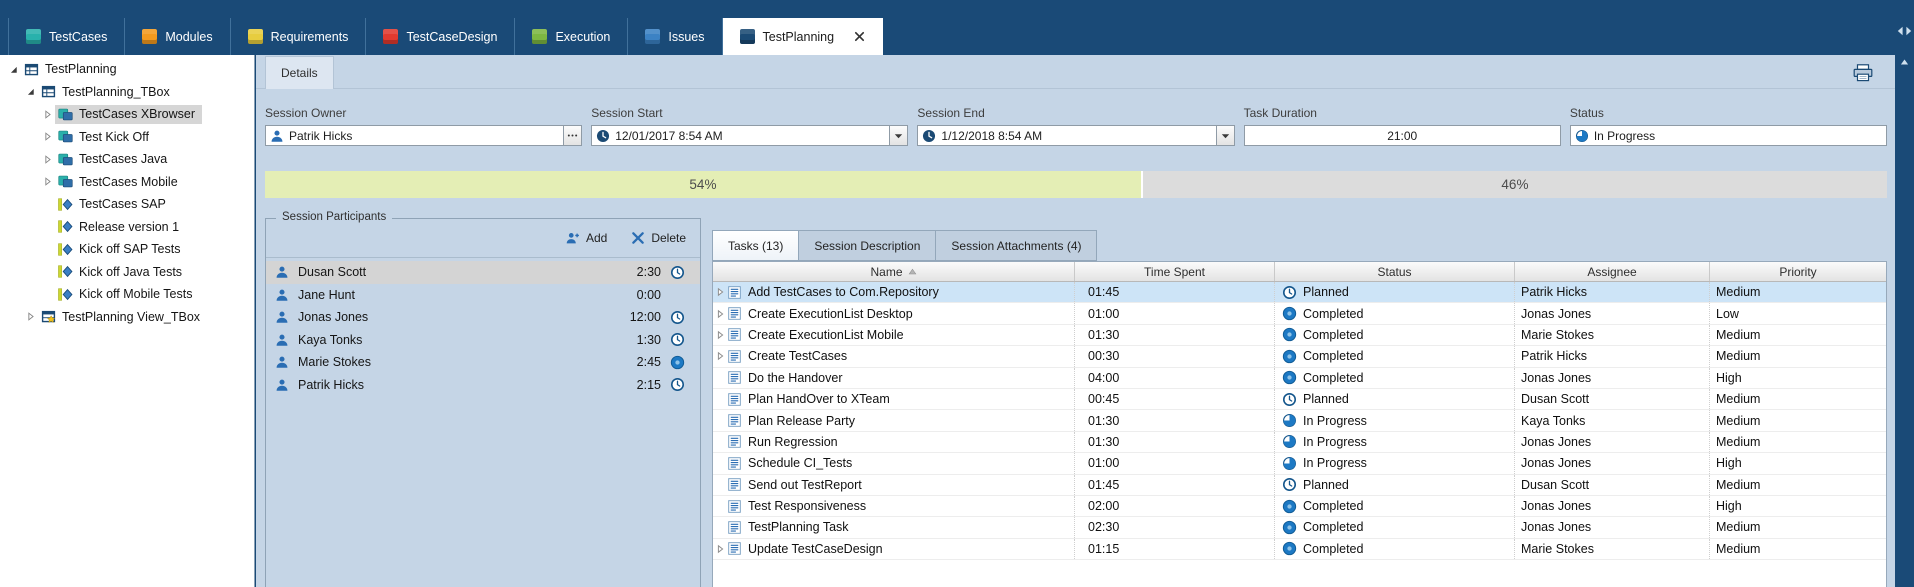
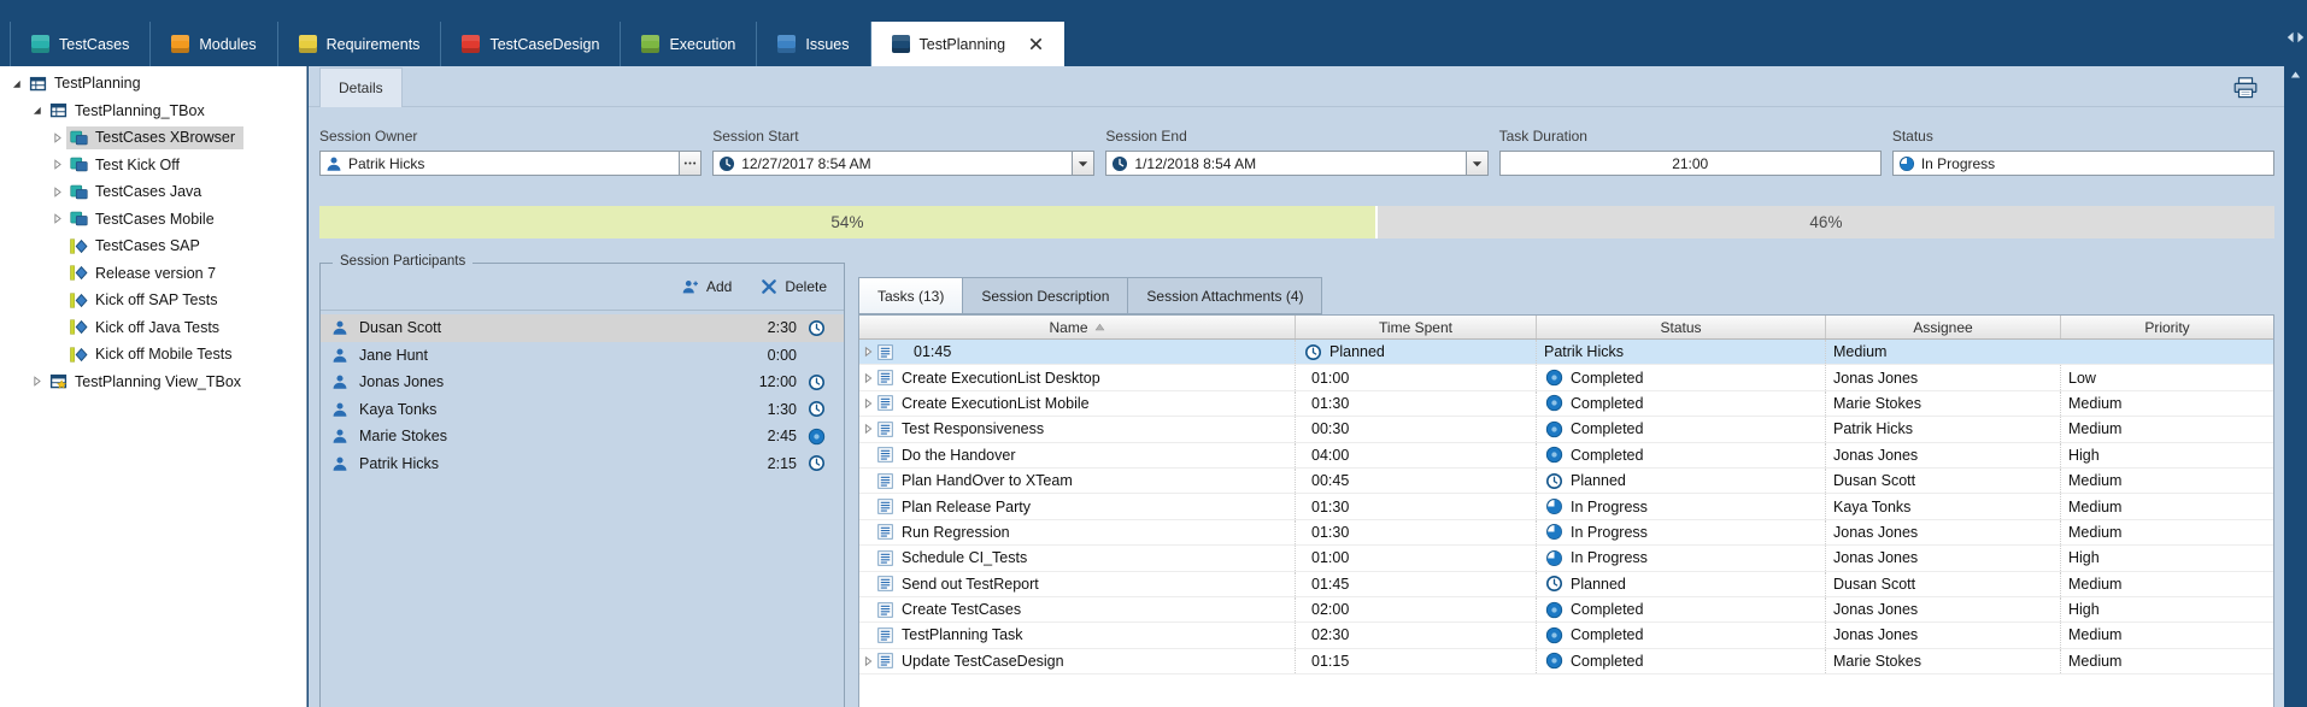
  TestCases
  Modules
  Requirements
  TestCaseDesign
  Execution
  Issues
  TestPlanning
  TestPlanning
  TestPlanning_TBox
  TestCases XBrowser
  Test Kick Off
  TestCases Java
  TestCases Mobile
  TestCases SAP
- Release version 1
+ Release version 7
  Kick off SAP Tests
  Kick off Java Tests
  Kick off Mobile Tests
  TestPlanning View_TBox
  Details
  Session Owner
  Patrik Hicks
  Session Start
- 12/01/2017 8:54 AM
+ 12/27/2017 8:54 AM
  Session End
  1/12/2018 8:54 AM
  Task Duration
  21:00
  Status
  In Progress
  54%
  46%
  Session Participants
  Add
  Delete
  Dusan Scott
  2:30
  Jane Hunt
  0:00
  Jonas Jones
  12:00
  Kaya Tonks
  1:30
  Marie Stokes
  2:45
  Patrik Hicks
  2:15
  Tasks (13)
  Session Description
  Session Attachments (4)
  Name
  Time Spent
  Status
  Assignee
  Priority
- Add TestCases to Com.Repository
  01:45
  Planned
  Patrik Hicks
  Medium
  Create ExecutionList Desktop
  01:00
  Completed
  Jonas Jones
  Low
  Create ExecutionList Mobile
  01:30
  Completed
  Marie Stokes
  Medium
- Create TestCases
+ Test Responsiveness
  00:30
  Completed
  Patrik Hicks
  Medium
  Do the Handover
  04:00
  Completed
  Jonas Jones
  High
  Plan HandOver to XTeam
  00:45
  Planned
  Dusan Scott
  Medium
  Plan Release Party
  01:30
  In Progress
  Kaya Tonks
  Medium
  Run Regression
  01:30
  In Progress
  Jonas Jones
  Medium
  Schedule CI_Tests
  01:00
  In Progress
  Jonas Jones
  High
  Send out TestReport
  01:45
  Planned
  Dusan Scott
  Medium
- Test Responsiveness
+ Create TestCases
  02:00
  Completed
  Jonas Jones
  High
  TestPlanning Task
  02:30
  Completed
  Jonas Jones
  Medium
  Update TestCaseDesign
  01:15
  Completed
  Marie Stokes
  Medium
